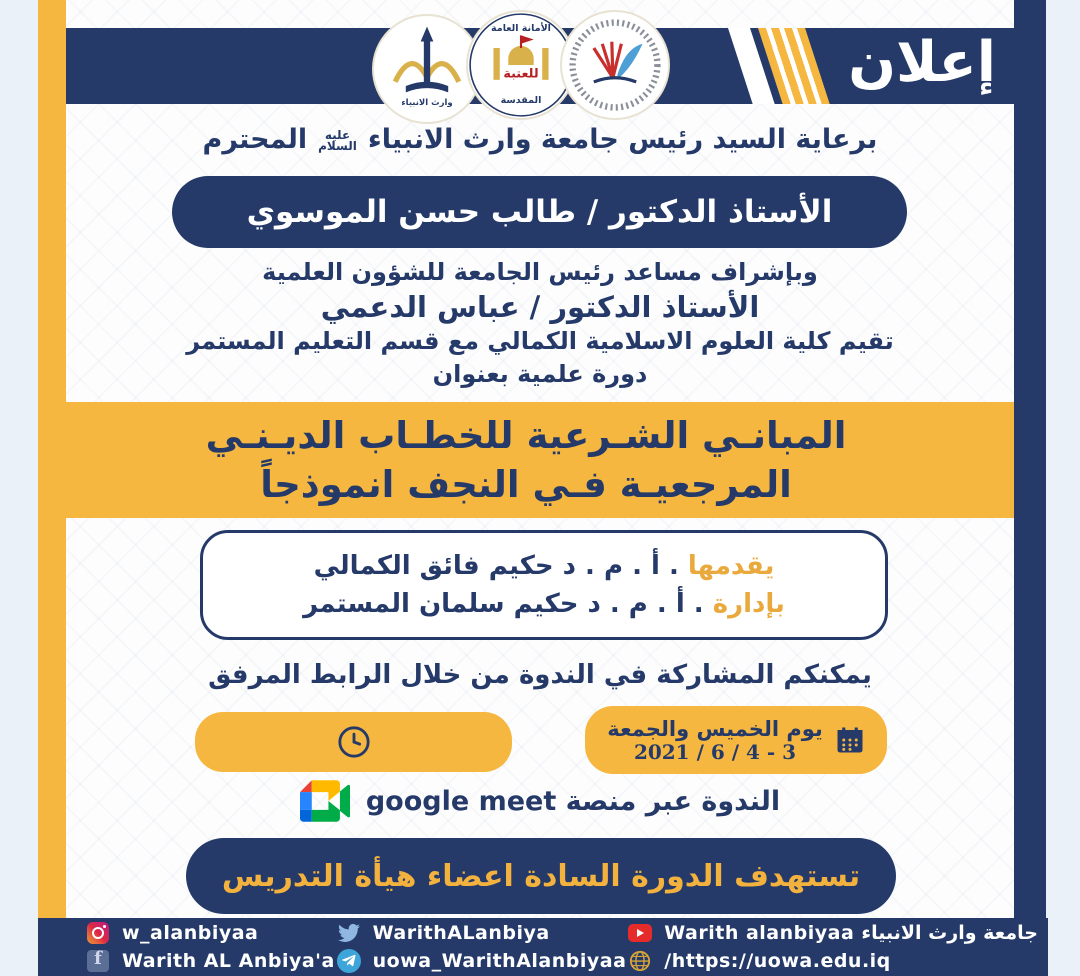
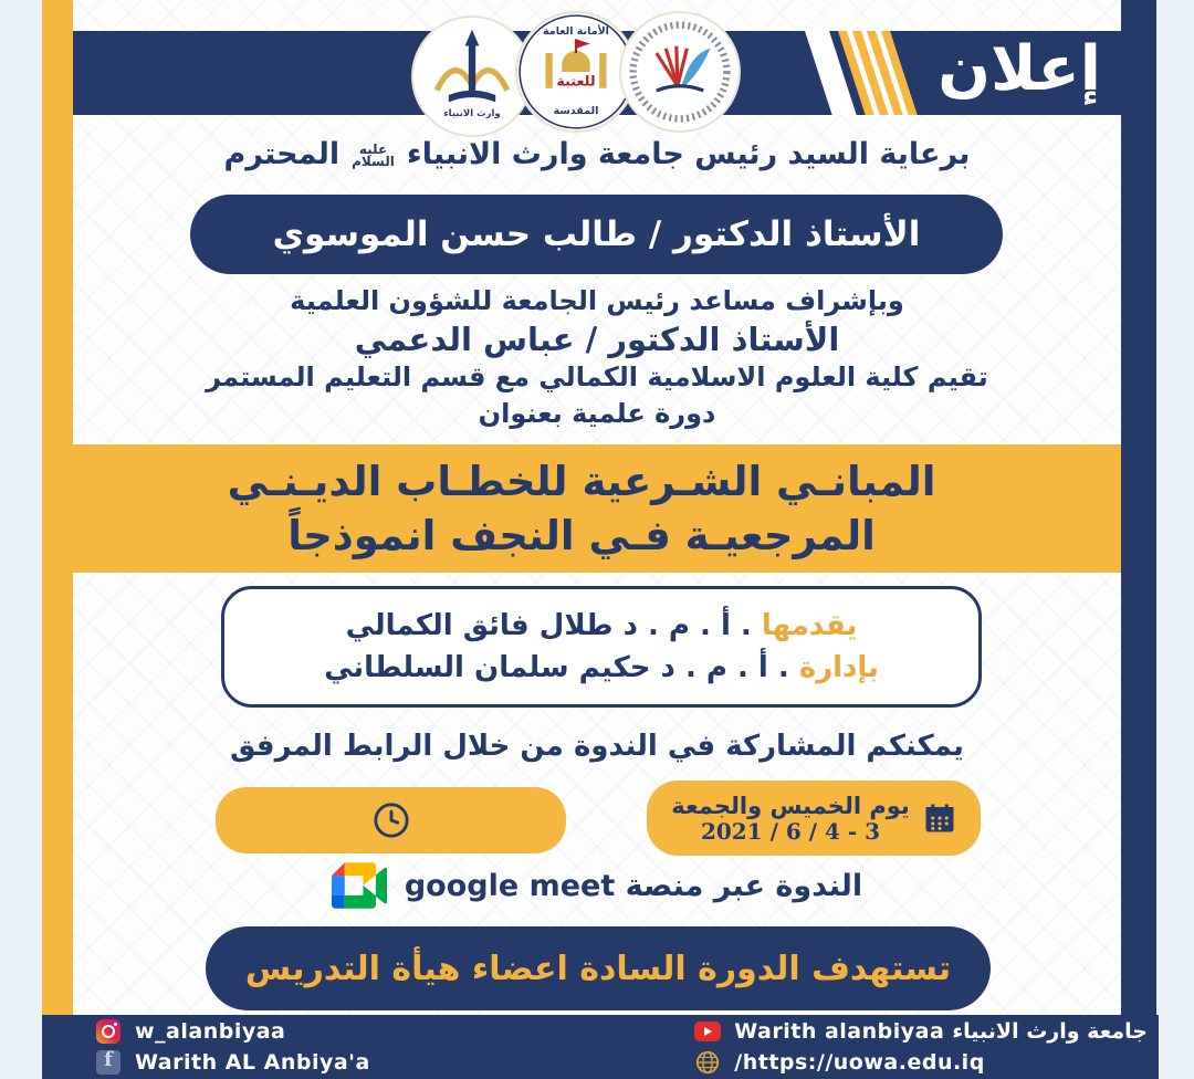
  إعلان
  وارث الانبياء
  الأمانة العامة
  للعتبة
  المقدسة
  برعاية السيد رئيس جامعة وارث الانبياء عليه السلام المحترم
  الأستاذ الدكتور / طالب حسن الموسوي
  وبإشراف مساعد رئيس الجامعة للشؤون العلمية
  الأستاذ الدكتور / عباس الدعمي
  تقيم كلية العلوم الاسلامية الكمالي مع قسم التعليم المستمر
  دورة علمية بعنوان
  المبانـي الشـرعية للخطـاب الديـنـي
  المرجعيـة فـي النجف انموذجاً
- يقدمها . أ . م . د حكيم فائق الكمالي
+ يقدمها . أ . م . د طلال فائق الكمالي
- بإدارة . أ . م . د حكيم سلمان المستمر
+ بإدارة . أ . م . د حكيم سلمان السلطاني
  يمكنكم المشاركة في الندوة من خلال الرابط المرفق
  يوم الخميس والجمعة
  2021 / 6 / 4 - 3
  الندوة عبر منصة google meet
  تستهدف الدورة السادة اعضاء هيأة التدريس
  w_alanbiyaa
  Warith AL Anbiya'a
- WarithALanbiya
- uowa_WarithAlanbiyaa
  Warith alanbiyaa جامعة وارث الانبياء
  /https://uowa.edu.iq
